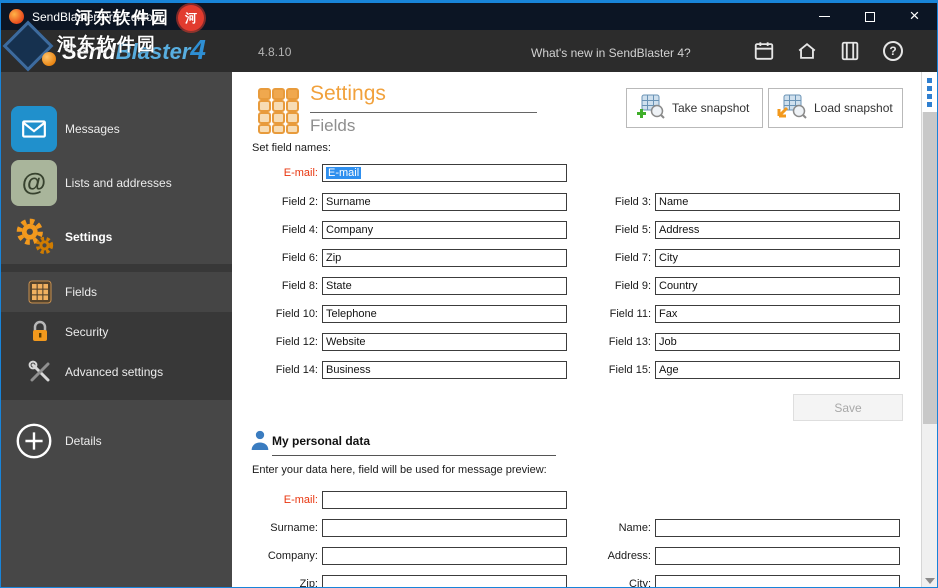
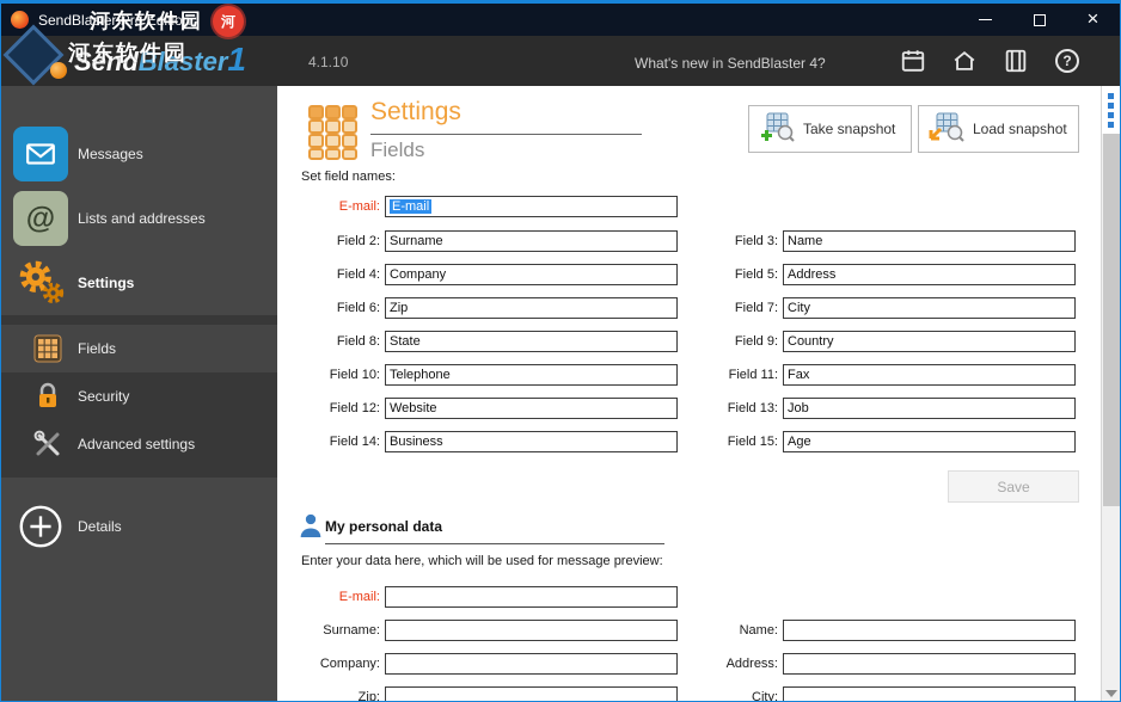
  SendBlaster Pro Edition
- 4.8.10
+ 4.1.10
  What's new in SendBlaster 4?
- SendBlaster4
+ SendBlaster1
  河东软件园
  河
  河东软件园
  Messages
  Lists and addresses
  Settings
  Fields
  Security
  Advanced settings
  Details
  Settings
  Fields
  Take snapshot
  Load snapshot
  Set field names:
  E-mail:
  E-mail
  Field 2:
  Surname
  Field 3:
  Name
  Field 4:
  Company
  Field 5:
  Address
  Field 6:
  Zip
  Field 7:
  City
  Field 8:
  State
  Field 9:
  Country
  Field 10:
  Telephone
  Field 11:
  Fax
  Field 12:
  Website
  Field 13:
  Job
  Field 14:
  Business
  Field 15:
  Age
  Save
  My personal data
- Enter your data here, field will be used for message preview:
+ Enter your data here, which will be used for message preview:
  E-mail:
  Surname:
  Name:
  Company:
  Address:
  Zip:
  City:
